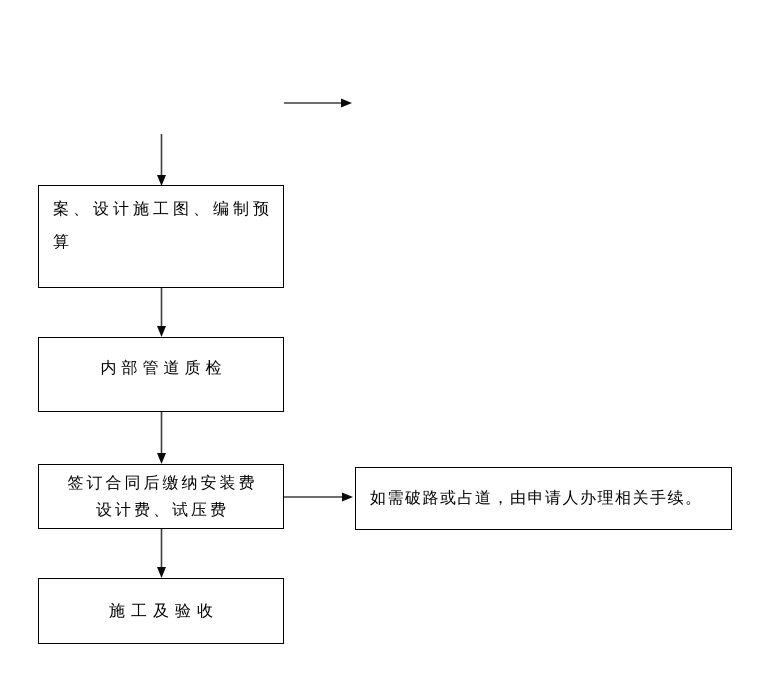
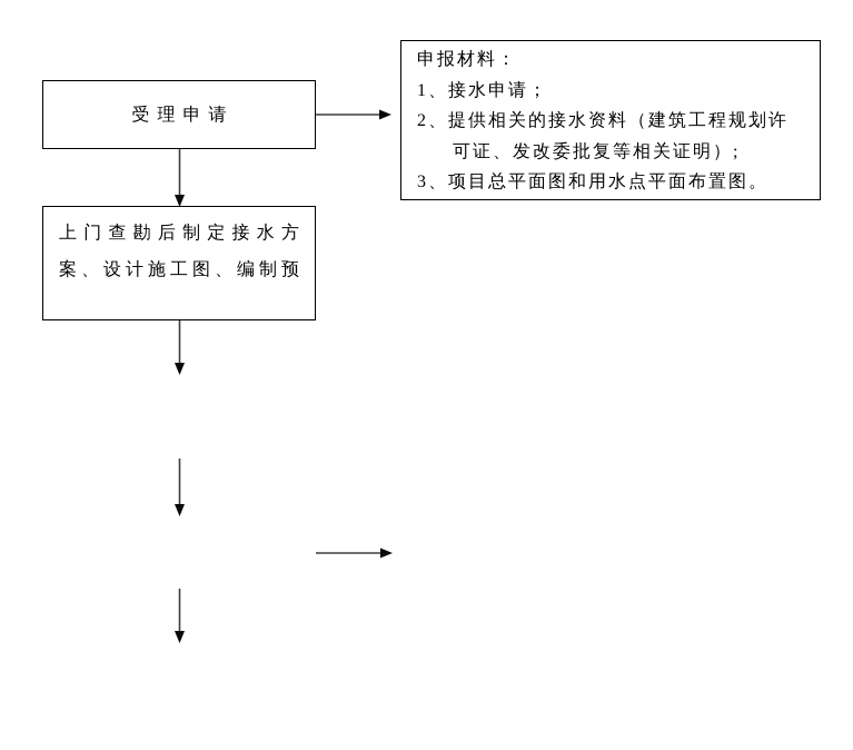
+ 受理申请
+ 申报材料：
+ 1、接水申请；
+ 2、提供相关的接水资料（建筑工程规划许
+ 可证、发改委批复等相关证明）;
+ 3、项目总平面图和用水点平面布置图。
+ 上门查勘后制定接水方
  案、设计施工图、编制预
- 算
- 内部管道质检
- 签订合同后缴纳安装费
- 设计费、试压费
- 如需破路或占道，由申请人办理相关手续。
- 施工及验收
